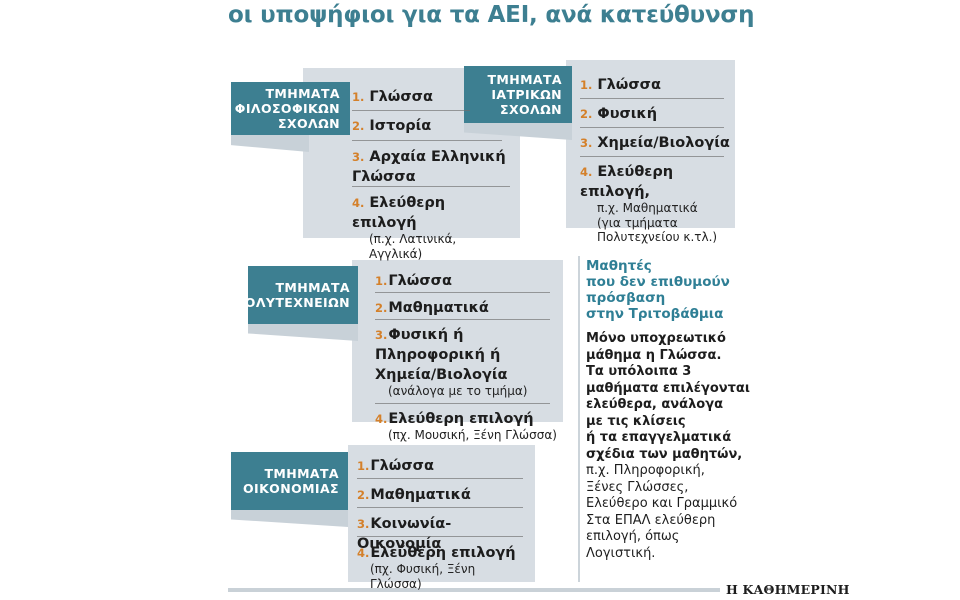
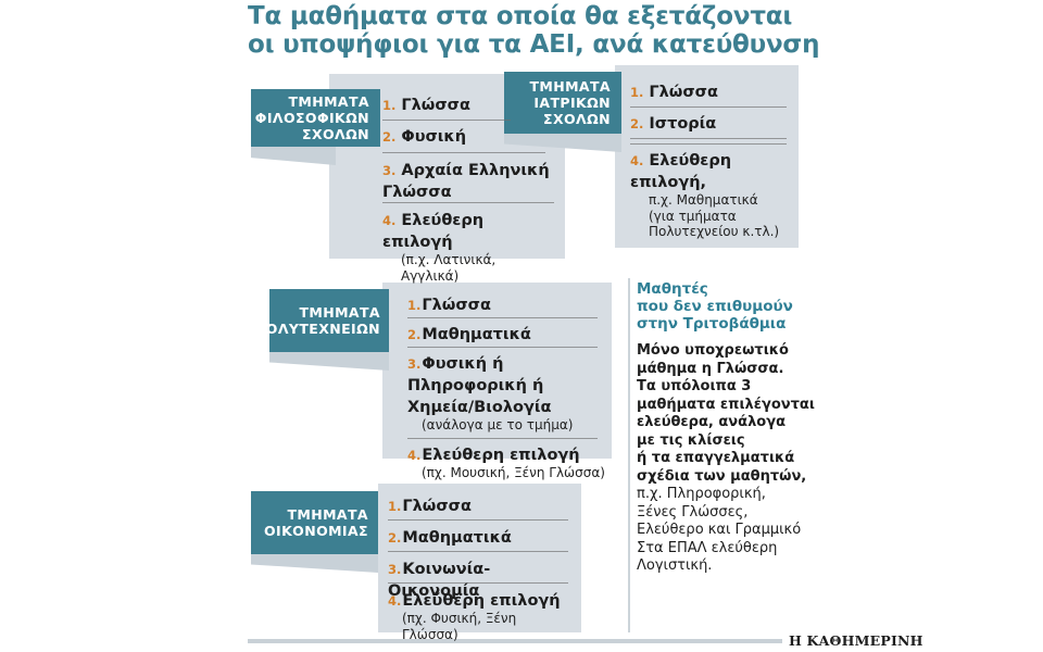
+ Τα μαθήματα στα οποία θα εξετάζονται
  οι υποψήφιοι για τα ΑΕΙ, ανά κατεύθυνση
  ΤΜΗΜΑΤΑ
  ΦΙΛΟΣΟΦΙΚΩΝ
  ΣΧΟΛΩΝ
  1. Γλώσσα
- 2. Ιστορία
+ 2. Φυσική
  3. Αρχαία Ελληνική Γλώσσα
  4. Ελεύθερη επιλογή
  (π.χ. Λατινικά, Αγγλικά)
  ΤΜΗΜΑΤΑ
  ΙΑΤΡΙΚΩΝ
  ΣΧΟΛΩΝ
  1. Γλώσσα
- 2. Φυσική
+ 2. Ιστορία
- 3. Χημεία/Βιολογία
  4. Ελεύθερη επιλογή,
  π.χ. Μαθηματικά
  (για τμήματα
  Πολυτεχνείου κ.τλ.)
  ΤΜΗΜΑΤΑ
  ΠΟΛΥΤΕΧΝΕΙΩΝ
  1.Γλώσσα
  2.Μαθηματικά
  3.Φυσική ή Πληροφορική ή Χημεία/Βιολογία
  (ανάλογα με το τμήμα)
  4.Ελεύθερη επιλογή
  (πχ. Μουσική, Ξένη Γλώσσα)
  ΤΜΗΜΑΤΑ
  ΟΙΚΟΝΟΜΙΑΣ
  1.Γλώσσα
  2.Μαθηματικά
  3.Κοινωνία-Οικονομία
  4.Ελεύθερη επιλογή
  (πχ. Φυσική, Ξένη Γλώσσα)
  Μαθητές
  που δεν επιθυμούν
- πρόσβαση
  στην Τριτοβάθμια
  Μόνο υποχρεωτικό
  μάθημα η Γλώσσα.
  Τα υπόλοιπα 3
  μαθήματα επιλέγονται
  ελεύθερα, ανάλογα
  με τις κλίσεις
  ή τα επαγγελματικά
  σχέδια των μαθητών,
  π.χ. Πληροφορική,
  Ξένες Γλώσσες,
  Ελεύθερο και Γραμμικό
  Στα ΕΠΑΛ ελεύθερη
- επιλογή, όπως
  Λογιστική.
  Η ΚΑΘΗΜΕΡΙΝΗ
